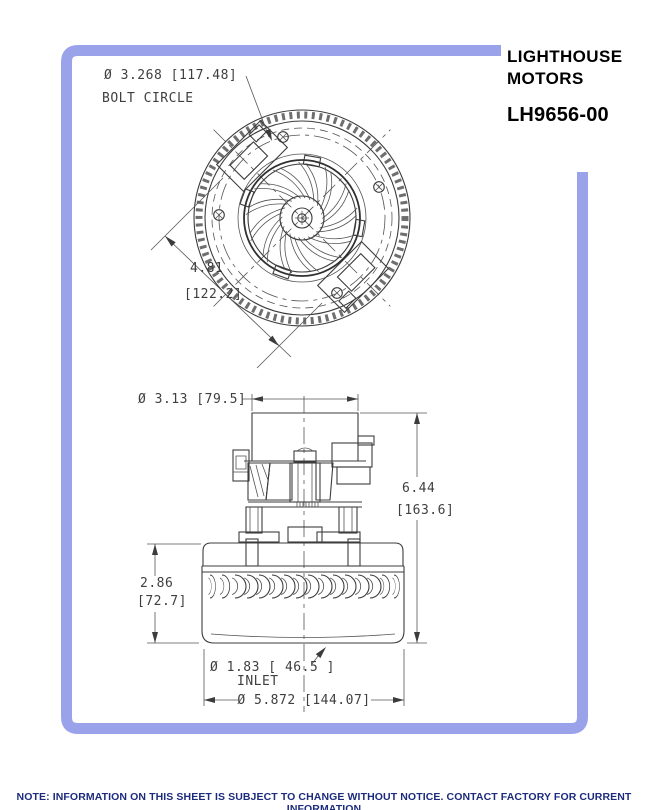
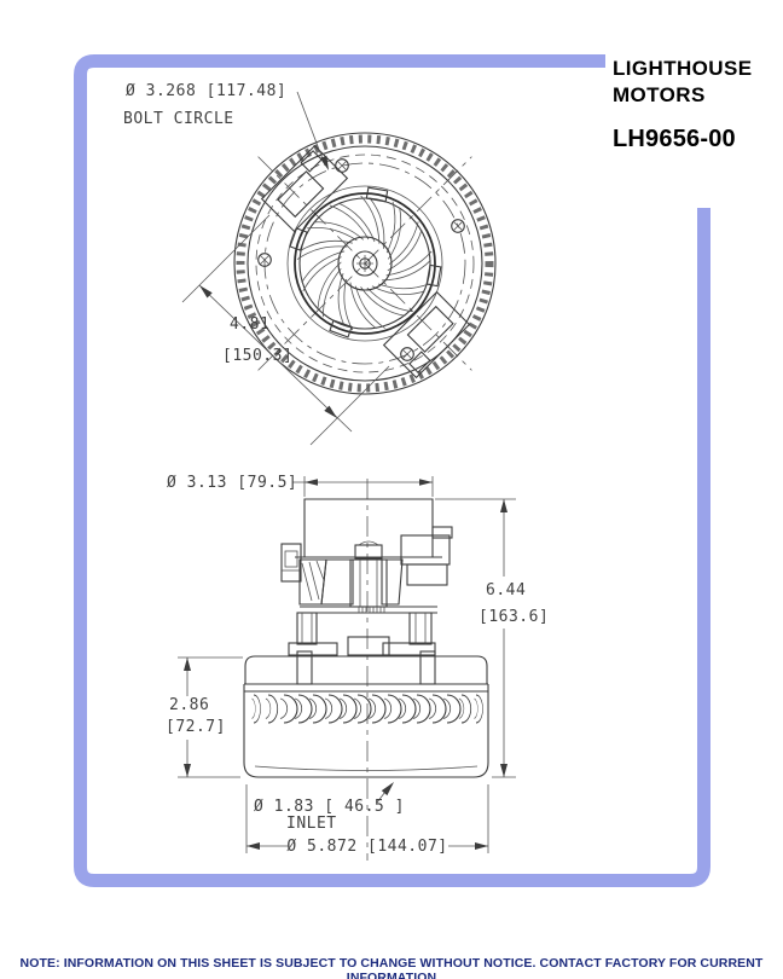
  Ø 3.268 [117.48]
  BOLT CIRCLE
  4.81
- [122.2]
+ [150.3]
  Ø 3.13 [79.5]
  6.44
  [163.6]
  2.86
  [72.7]
  Ø 1.83 [ 46.5 ]
  INLET
  Ø 5.872 [144.07]
  LIGHTHOUSE
  MOTORS
  LH9656-00
  NOTE: INFORMATION ON THIS SHEET IS SUBJECT TO CHANGE WITHOUT NOTICE. CONTACT FACTORY FOR CURRENT INFORMATION
